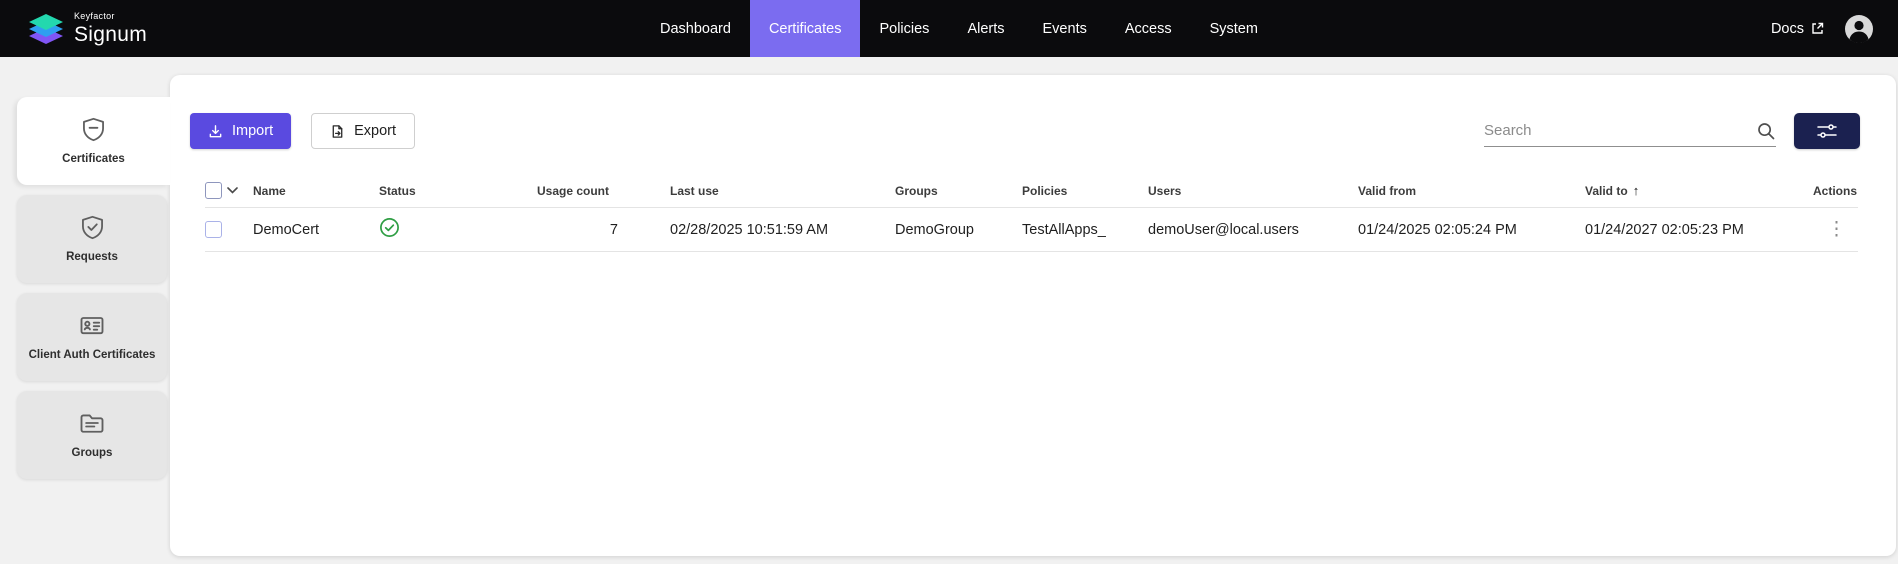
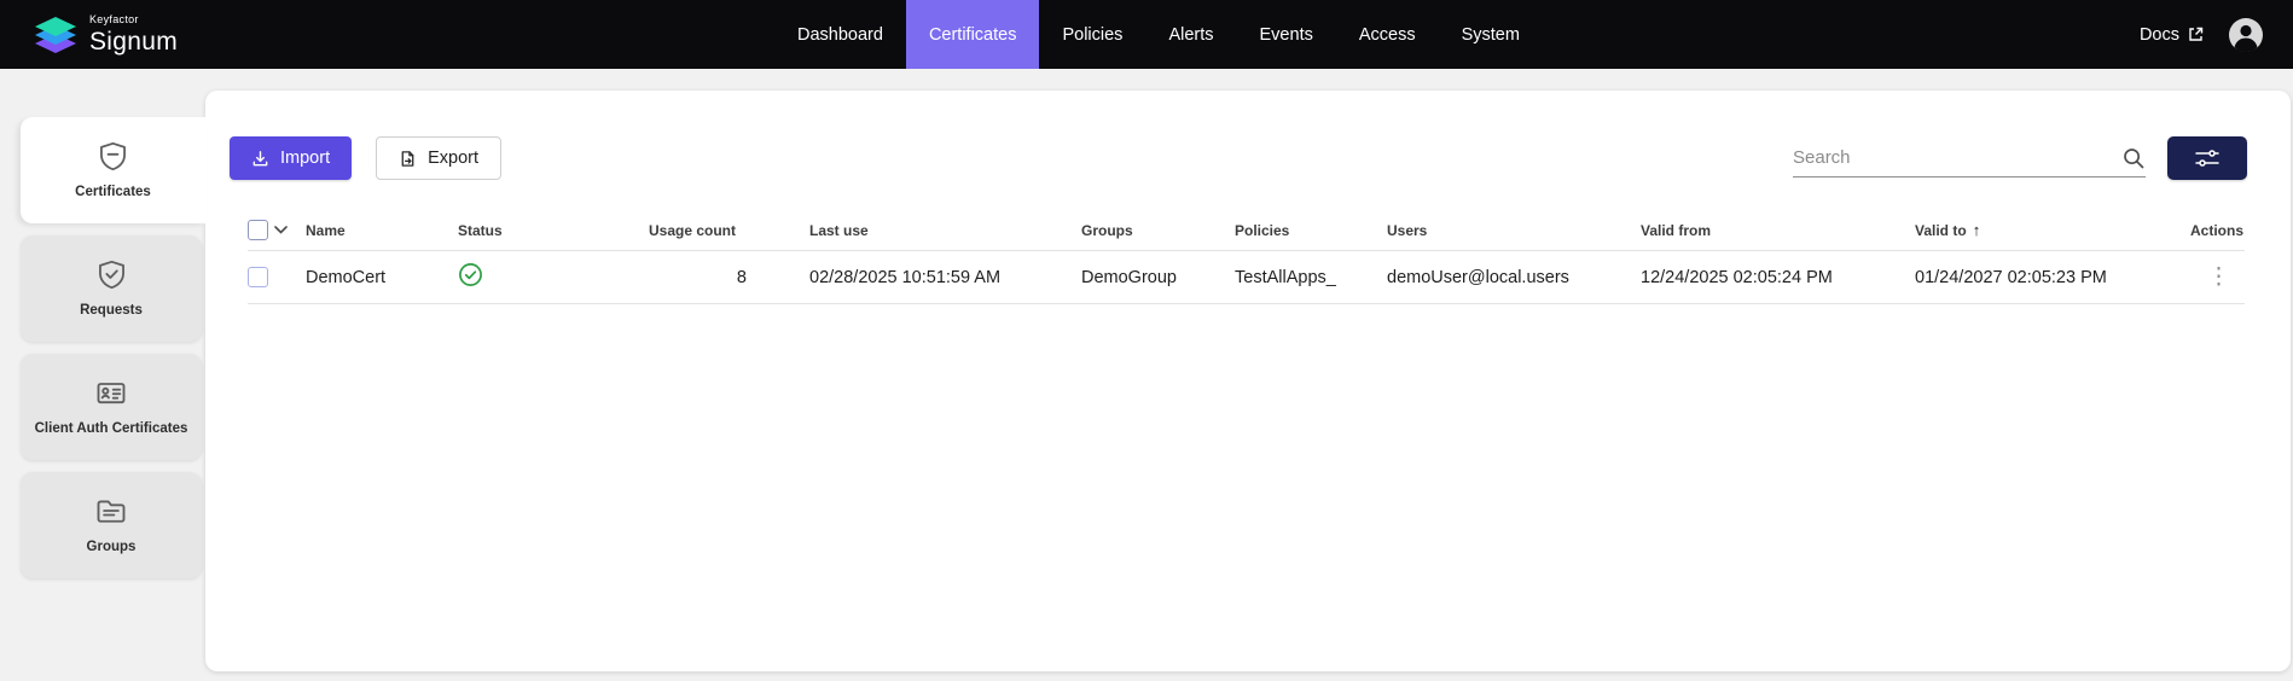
  Keyfactor
  Signum
  Dashboard
  Certificates
  Policies
  Alerts
  Events
  Access
  System
  Docs
  Certificates
  Requests
  Client Auth Certificates
  Groups
  Import
  Export
  Search
  Name
  Status
  Usage count
  Last use
  Groups
  Policies
  Users
  Valid from
  Valid to
  ↑
  Actions
  DemoCert
- 7
+ 8
  02/28/2025 10:51:59 AM
  DemoGroup
  TestAllApps_
  demoUser@local.users
- 01/24/2025 02:05:24 PM
+ 12/24/2025 02:05:24 PM
  01/24/2027 02:05:23 PM
  ⋮
